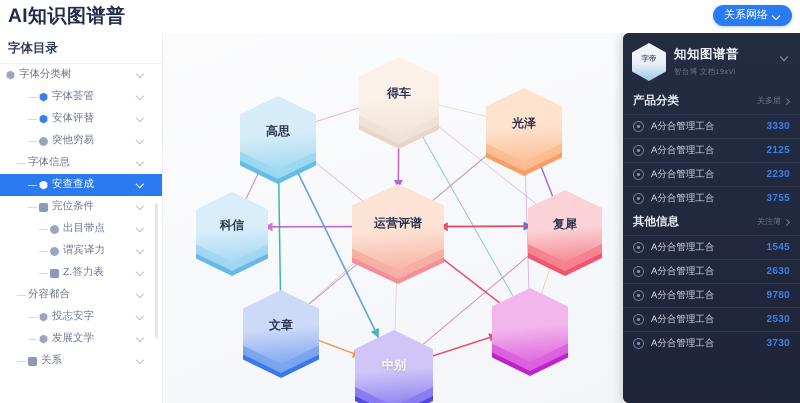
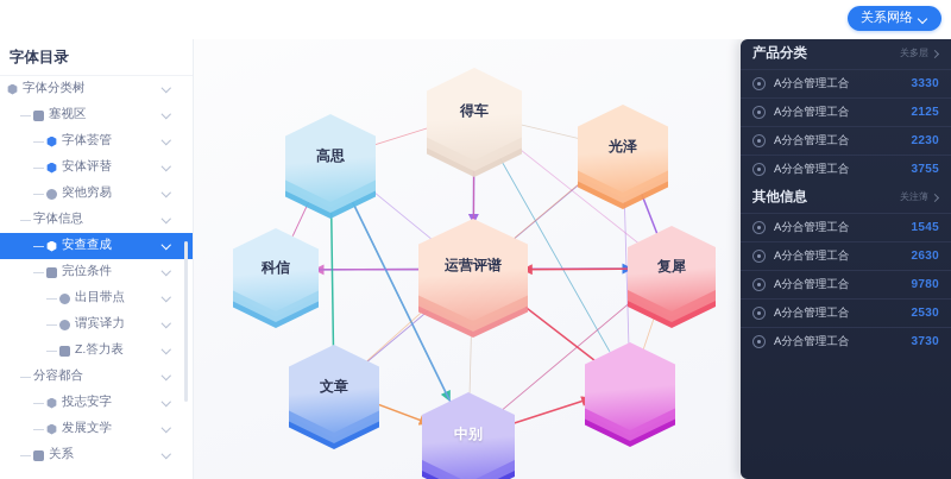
- AI知识图谱普
  关系网络
  字体目录
  字体分类树
+ 塞视区
  字体荟管
  安体评替
  突他穷易
  字体信息
  安查查成
  完位条件
  出目带点
  谓宾译力
  Z.答力表
  分容都合
  投志安字
  发展文学
  关系
  得车
  高思
  光泽
  科信
  运营评谱
  复犀
  文章
  中别
- 字帝
- 知知图谱普
- 智台博 文档19xVi
  产品分类
  关多层
  A分合管理工合
  3330
  A分合管理工合
  2125
  A分合管理工合
  2230
  A分合管理工合
  3755
  其他信息
  关注薄
  A分合管理工合
  1545
  A分合管理工合
  2630
  A分合管理工合
  9780
  A分合管理工合
  2530
  A分合管理工合
  3730
